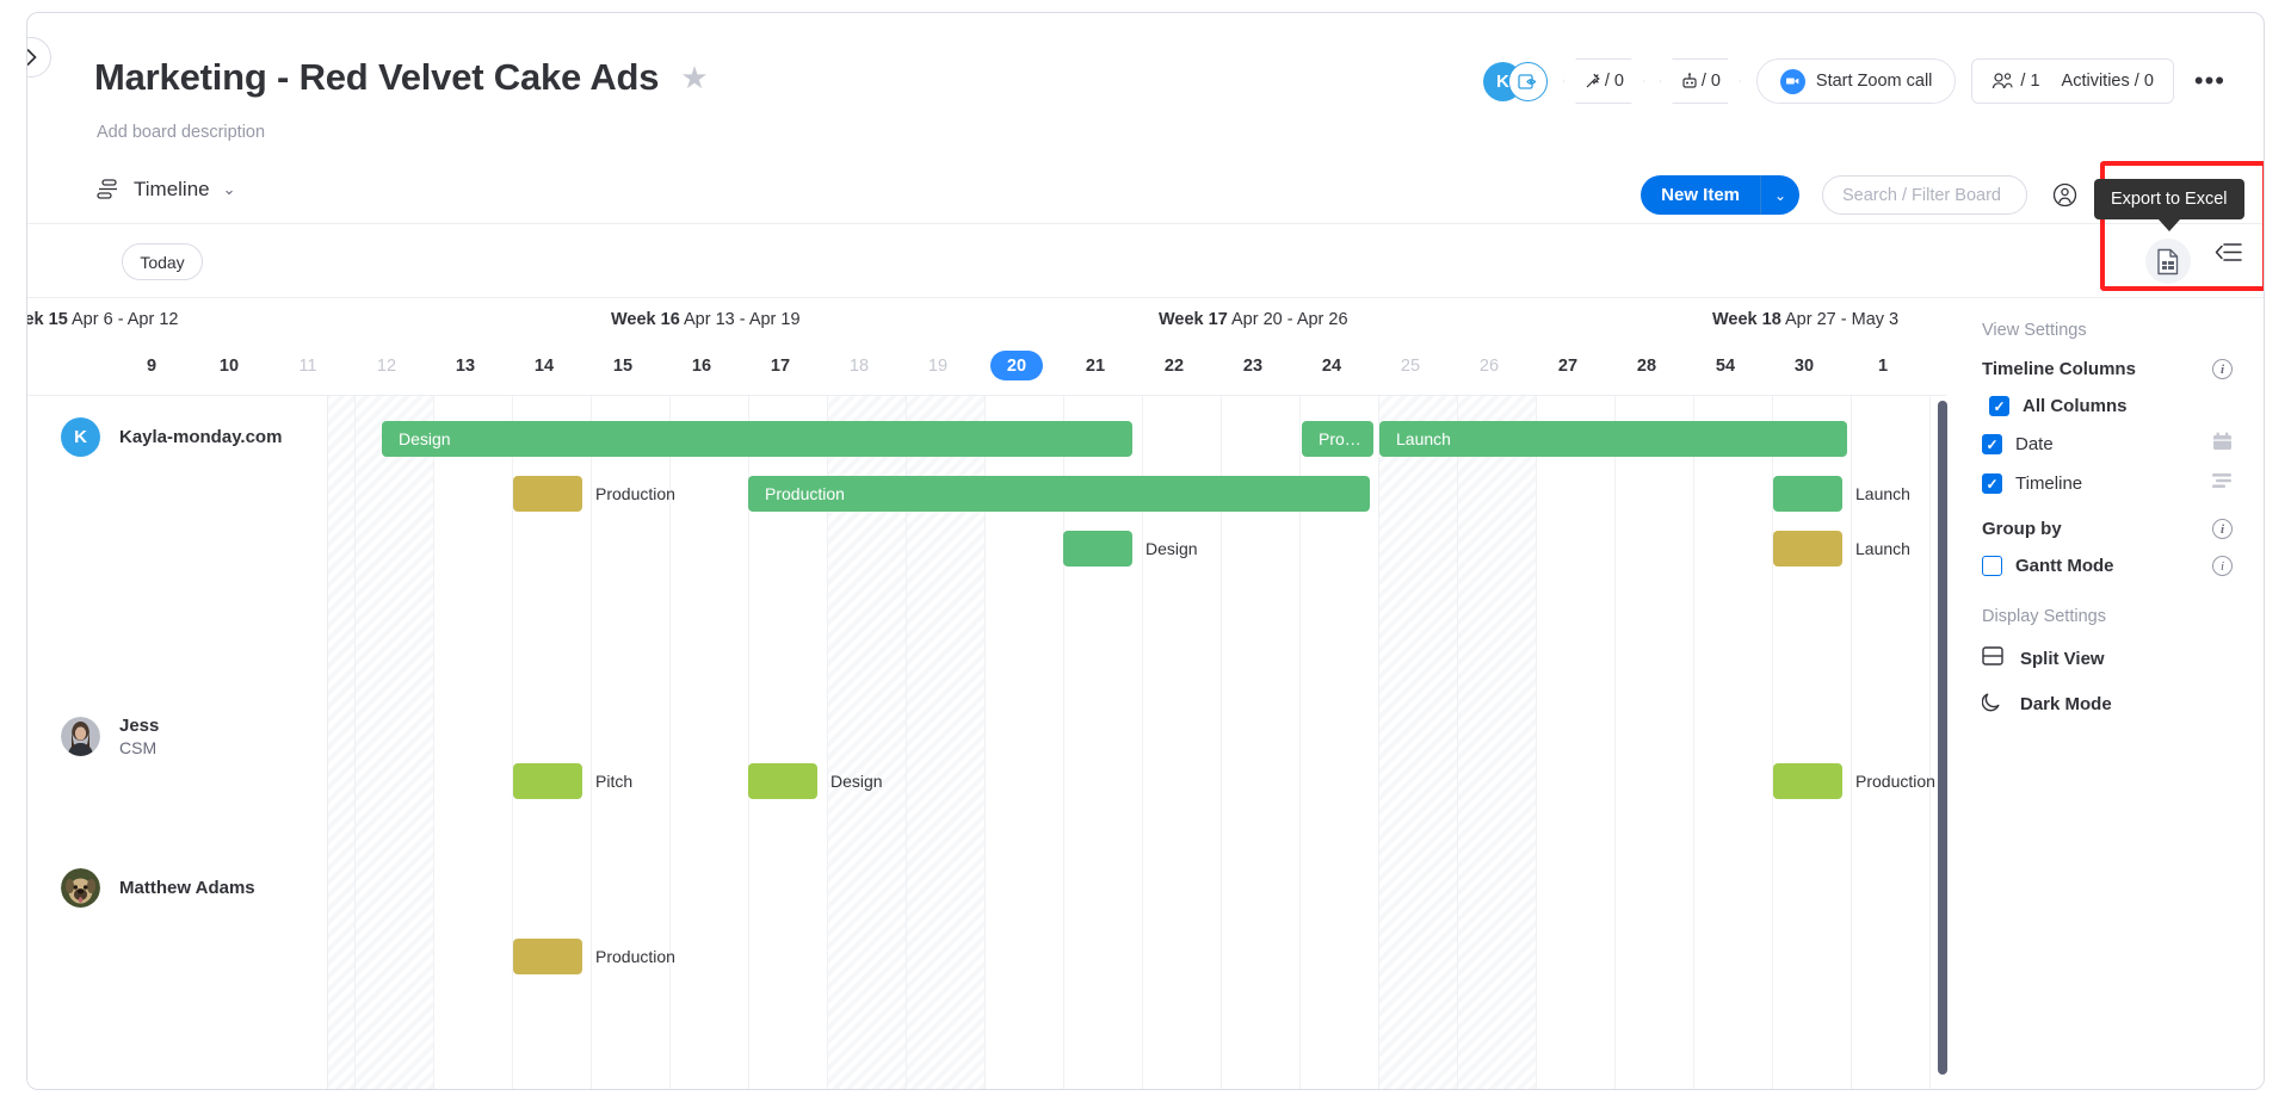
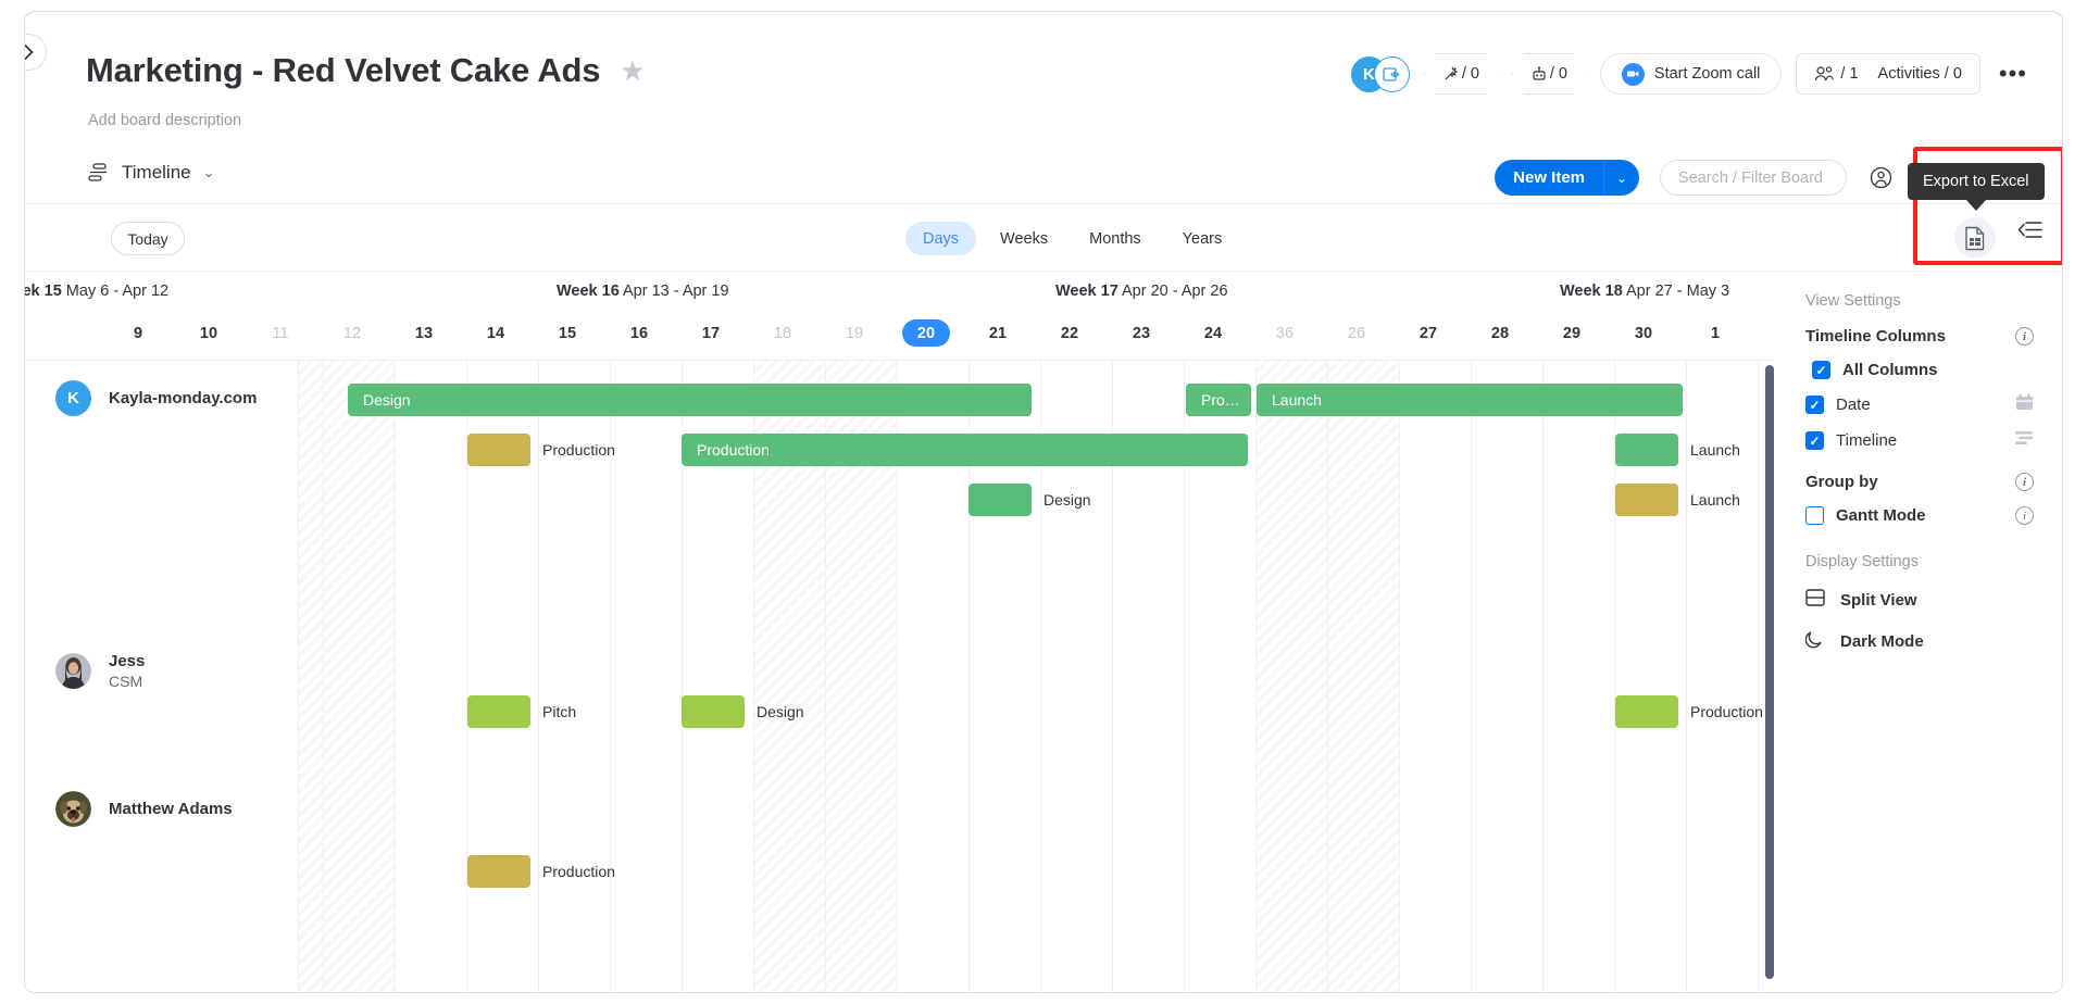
  Marketing - Red Velvet Cake Ads
  ★
  Add board description
  K
  / 0
  / 0
  Start Zoom call
  / 1
  Activities / 0
  •••
  Timeline
  ⌄
  New Item
  ⌄
  Search / Filter Board
  Export to Excel
  Today
+ Days
+ Weeks
+ Months
+ Years
- ek 15 Apr 6 - Apr 12
+ ek 15 May 6 - Apr 12
  Week 16 Apr 13 - Apr 19
  Week 17 Apr 20 - Apr 26
  Week 18 Apr 27 - May 3
  9
  10
  11
  12
  13
  14
  15
  16
  17
  18
  19
  20
  21
  22
  23
  24
- 25
+ 36
  26
  27
  28
- 54
+ 29
  30
  1
  K
  Kayla-monday.com
  Jess
  CSM
  Matthew Adams
  Design
  Pro…
  Launch
  Production
  Production
  Launch
  Design
  Launch
  Pitch
  Design
  Production
  Production
  View Settings
  Timeline Columns
  i
  All Columns
  Date
  Timeline
  Group by
  i
  Gantt Mode
  i
  Display Settings
  Split View
  Dark Mode
